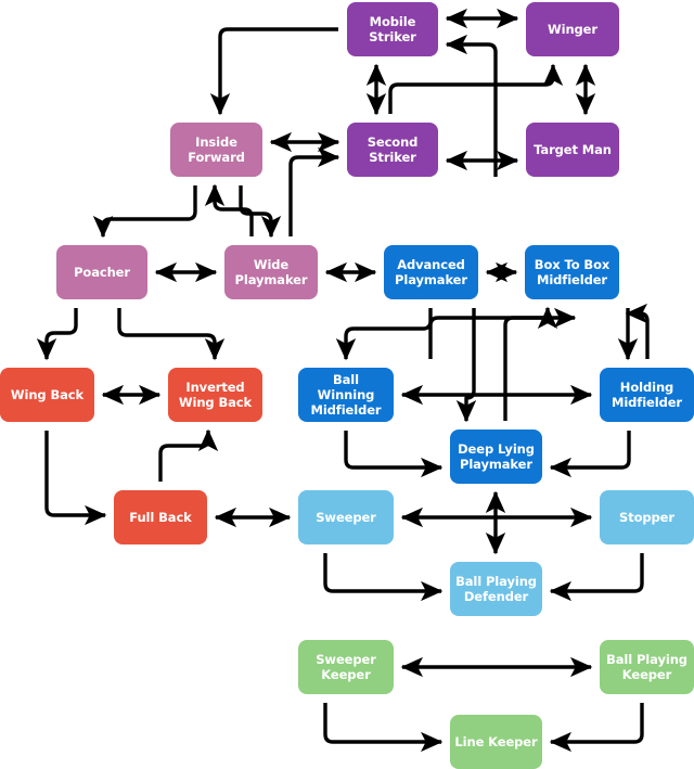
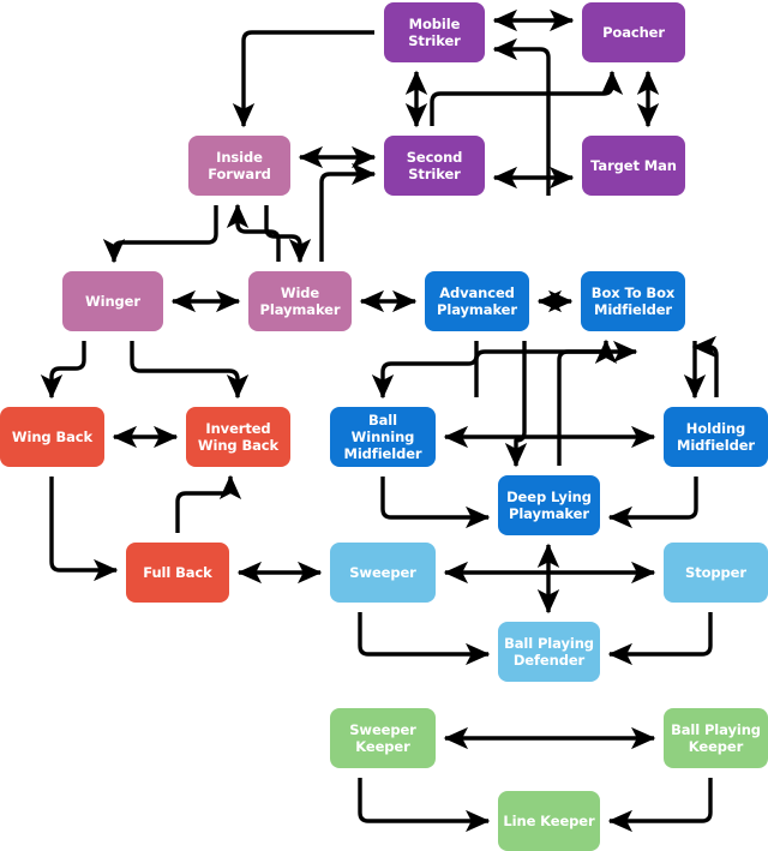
  Mobile
  Striker
- Winger
+ Poacher
  Inside
  Forward
  Second
  Striker
  Target Man
- Poacher
+ Winger
  Wide
  Playmaker
  Advanced
  Playmaker
  Box To Box
  Midfielder
  Wing Back
  Inverted
  Wing Back
  Ball Winning
  Midfielder
  Holding
  Midfielder
  Deep Lying
  Playmaker
  Full Back
  Sweeper
  Stopper
  Ball Playing
  Defender
  Sweeper
  Keeper
  Ball Playing
  Keeper
  Line Keeper
